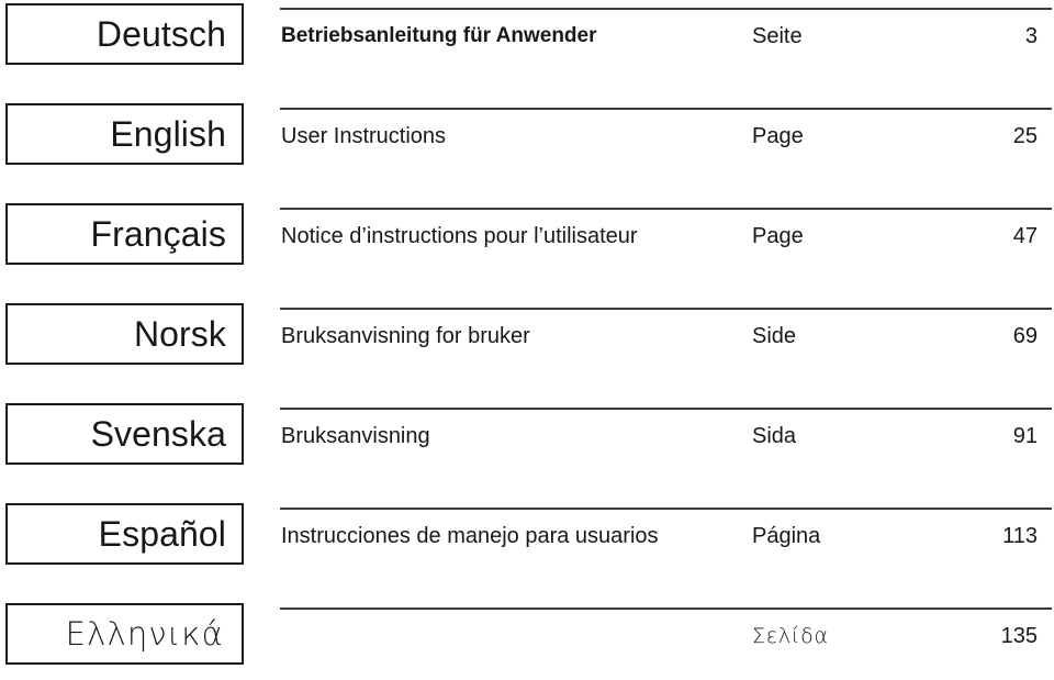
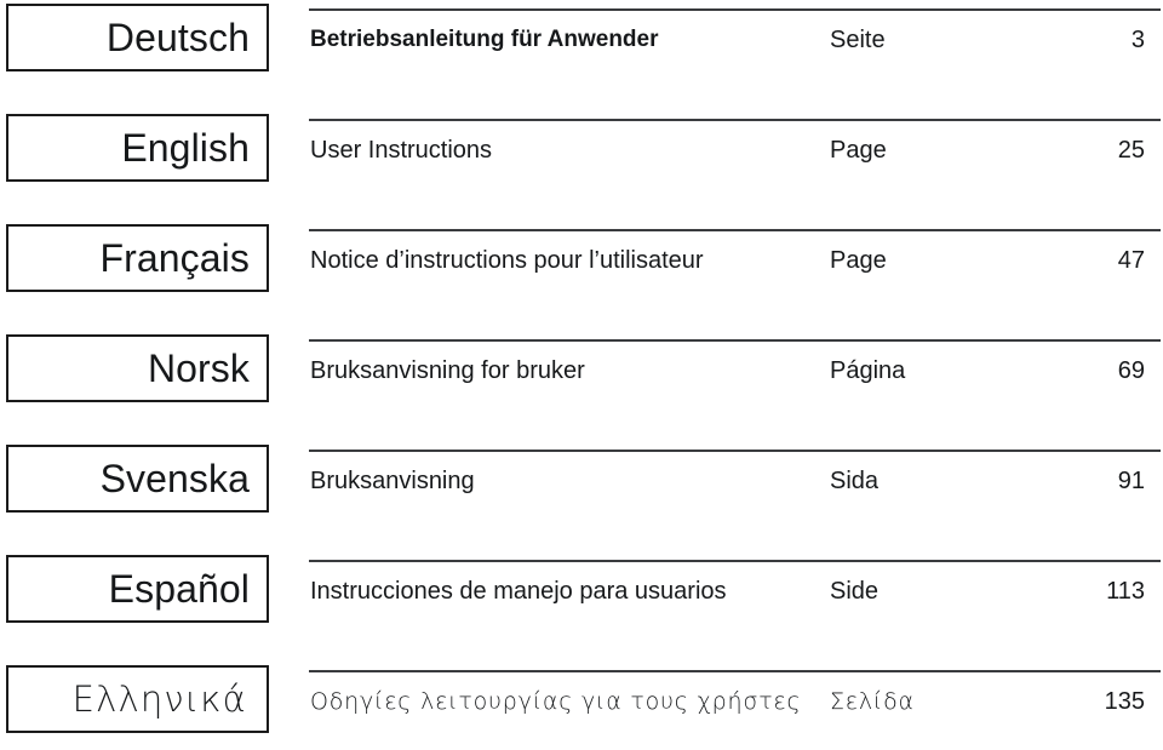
  Deutsch
  Betriebsanleitung für Anwender
  Seite
  3
  English
  User Instructions
  Page
  25
  Français
  Notice d’instructions pour l’utilisateur
  Page
  47
  Norsk
  Bruksanvisning for bruker
- Side
+ Página
  69
  Svenska
  Bruksanvisning
  Sida
  91
  Español
  Instrucciones de manejo para usuarios
- Página
+ Side
  113
  Ελληνικά
+ Οδηγίες λειτουργίας για τους χρήστες
  Σελίδα
  135
